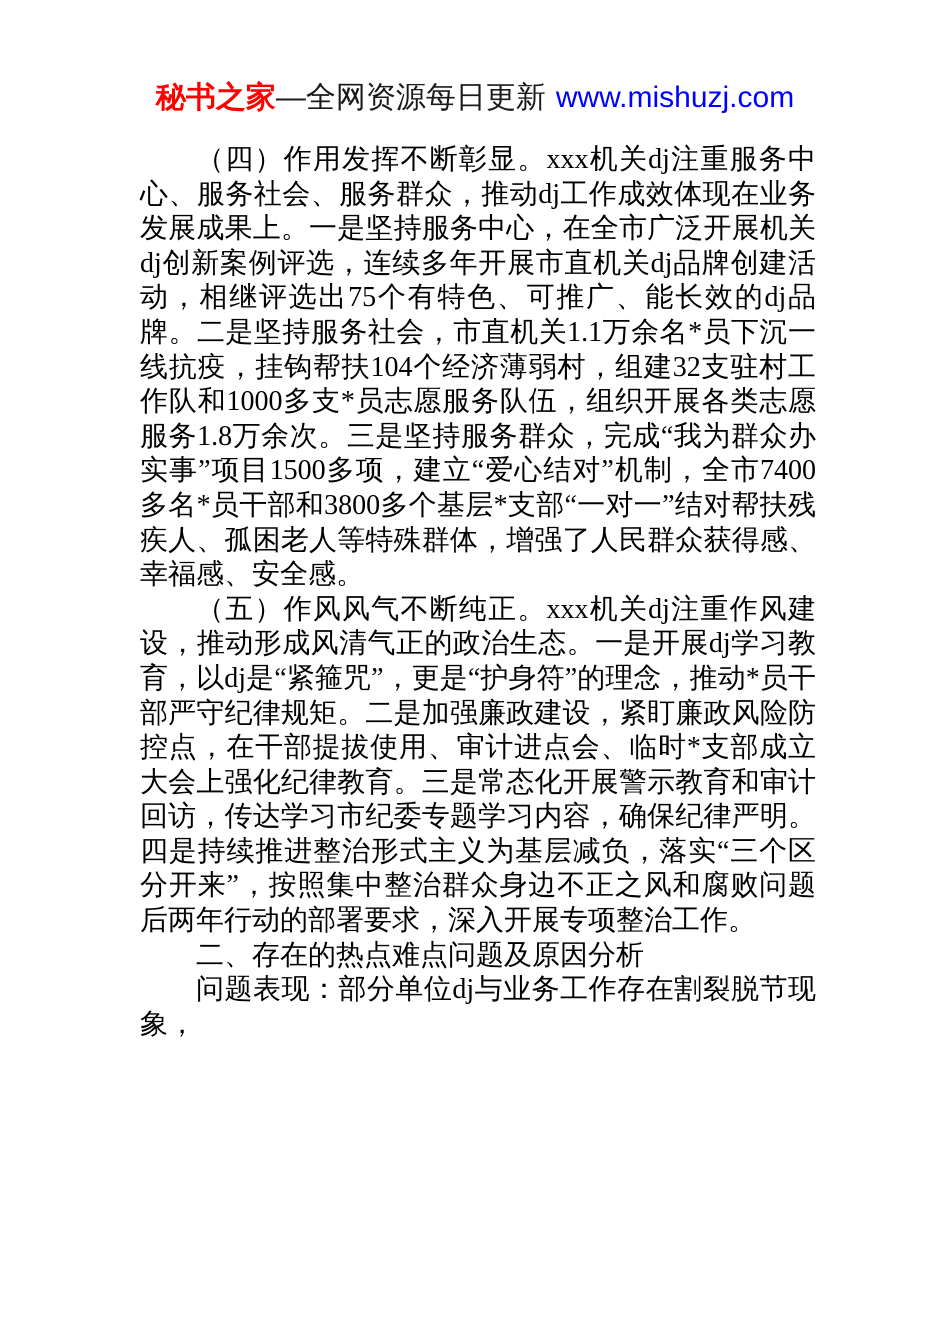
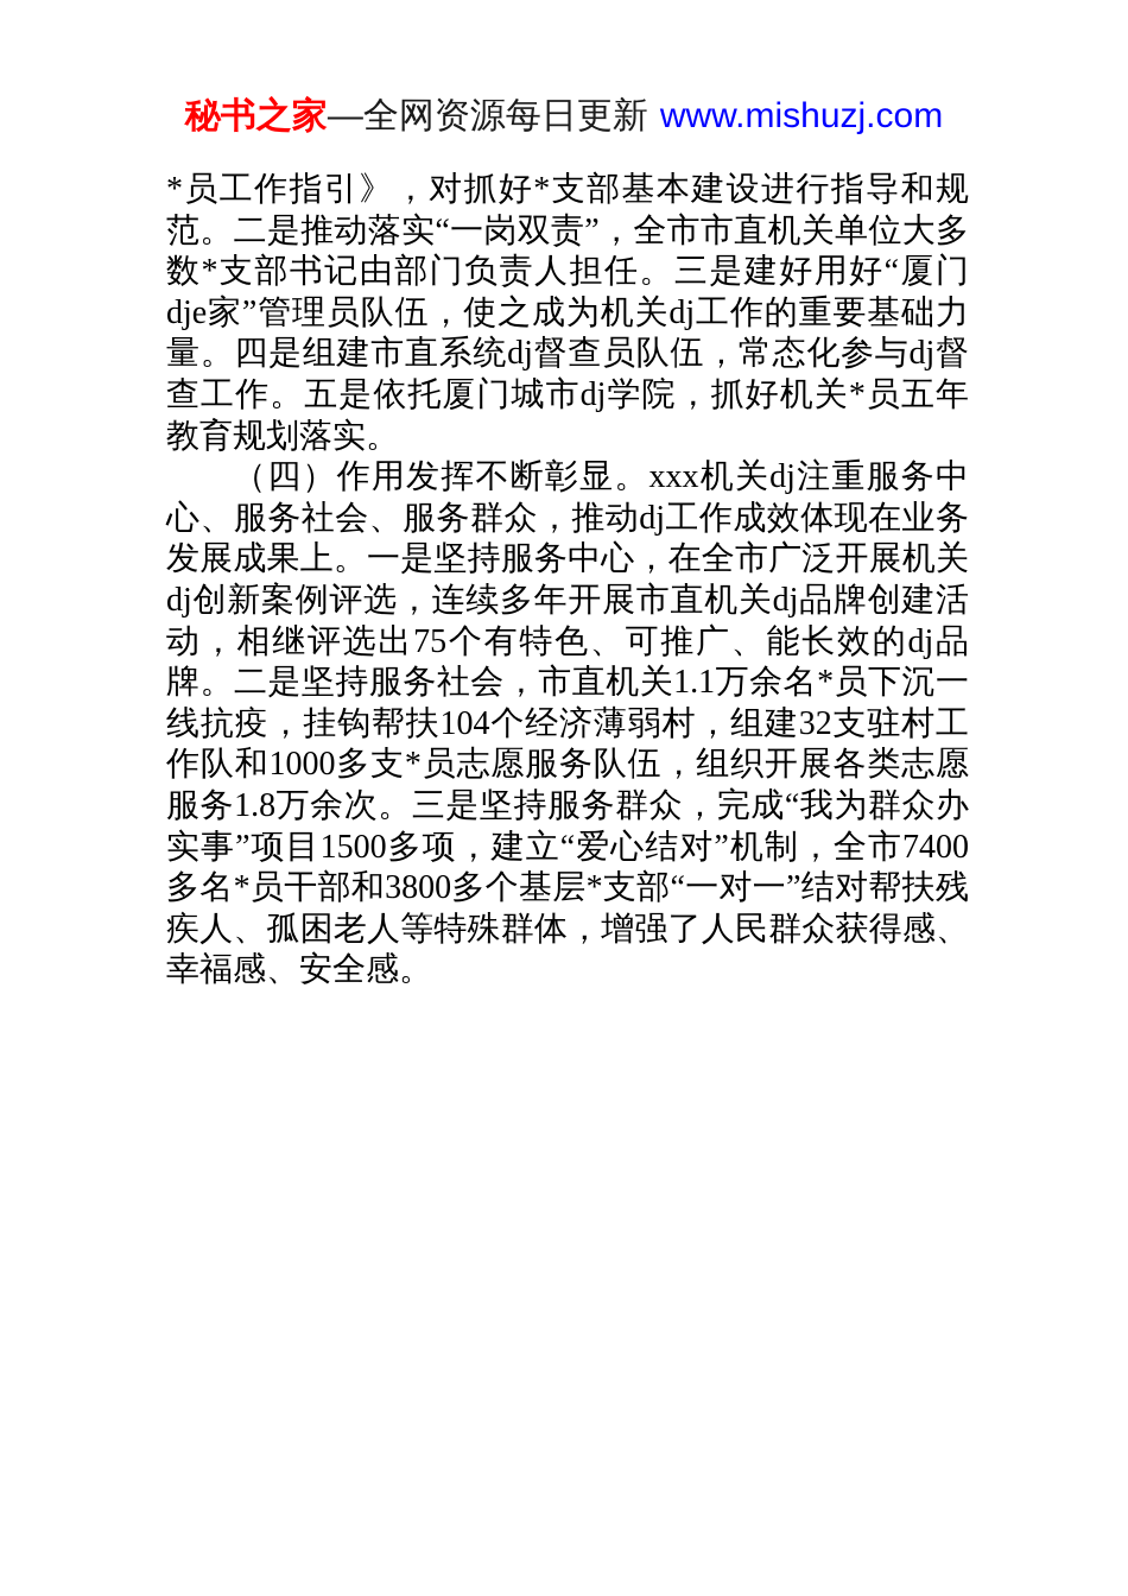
  秘书之家—全网资源每日更新 www.mishuzj.com
+ *员工作指引》，对抓好*支部基本建设进行指导和规范。二是推动落实“一岗双责”，全市市直机关单位大多数*支部书记由部门负责人担任。三是建好用好“厦门dje家”管理员队伍，使之成为机关dj工作的重要基础力量。四是组建市直系统dj督查员队伍，常态化参与dj督查工作。五是依托厦门城市dj学院，抓好机关*员五年教育规划落实。
  （四）作用发挥不断彰显。xxx机关dj注重服务中心、服务社会、服务群众，推动dj工作成效体现在业务发展成果上。一是坚持服务中心，在全市广泛开展机关dj创新案例评选，连续多年开展市直机关dj品牌创建活动，相继评选出75个有特色、可推广、能长效的dj品牌。二是坚持服务社会，市直机关1.1万余名*员下沉一线抗疫，挂钩帮扶104个经济薄弱村，组建32支驻村工作队和1000多支*员志愿服务队伍，组织开展各类志愿服务1.8万余次。三是坚持服务群众，完成“我为群众办实事”项目1500多项，建立“爱心结对”机制，全市7400多名*员干部和3800多个基层*支部“一对一”结对帮扶残疾人、孤困老人等特殊群体，增强了人民群众获得感、幸福感、安全感。
- （五）作风风气不断纯正。xxx机关dj注重作风建设，推动形成风清气正的政治生态。一是开展dj学习教育，以dj是“紧箍咒”，更是“护身符”的理念，推动*员干部严守纪律规矩。二是加强廉政建设，紧盯廉政风险防控点，在干部提拔使用、审计进点会、临时*支部成立大会上强化纪律教育。三是常态化开展警示教育和审计回访，传达学习市纪委专题学习内容，确保纪律严明。四是持续推进整治形式主义为基层减负，落实“三个区分开来”，按照集中整治群众身边不正之风和腐败问题后两年行动的部署要求，深入开展专项整治工作。
- 二、存在的热点难点问题及原因分析
- 问题表现：部分单位dj与业务工作存在割裂脱节现象，
